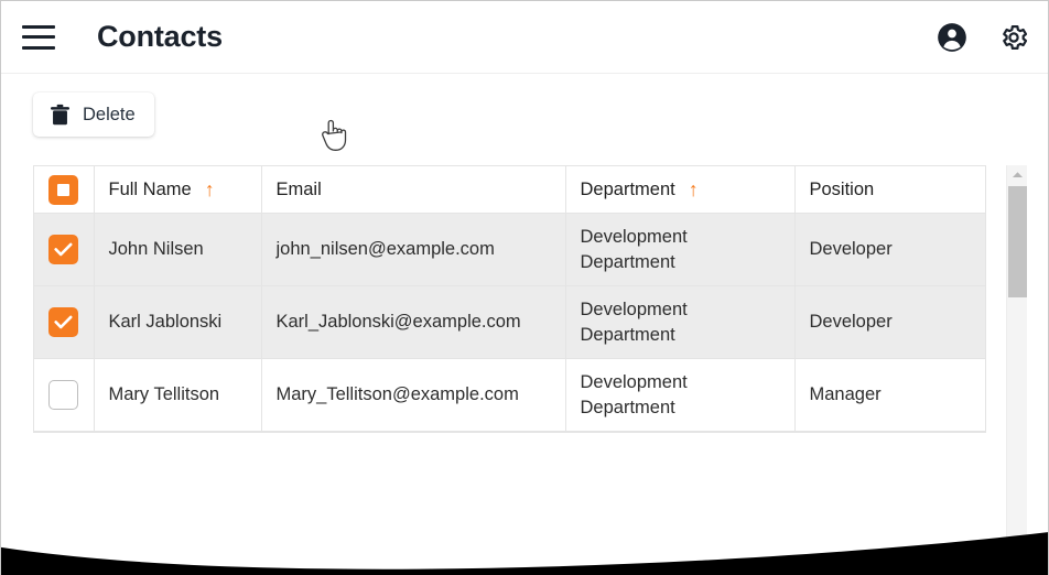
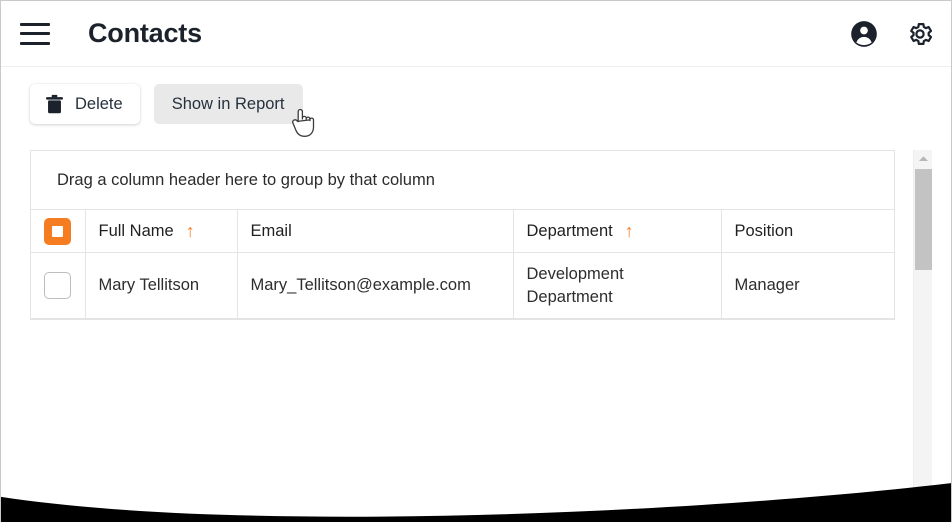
  Contacts
  Delete
+ Show in Report
+ Drag a column header here to group by that column
  	Full Name ↑	Email	Department ↑	Position
- 	John Nilsen	john_nilsen@example.com	Development Department	Developer
- 	Karl Jablonski	Karl_Jablonski@example.com	Development Department	Developer
  	Mary Tellitson	Mary_Tellitson@example.com	Development Department	Manager
